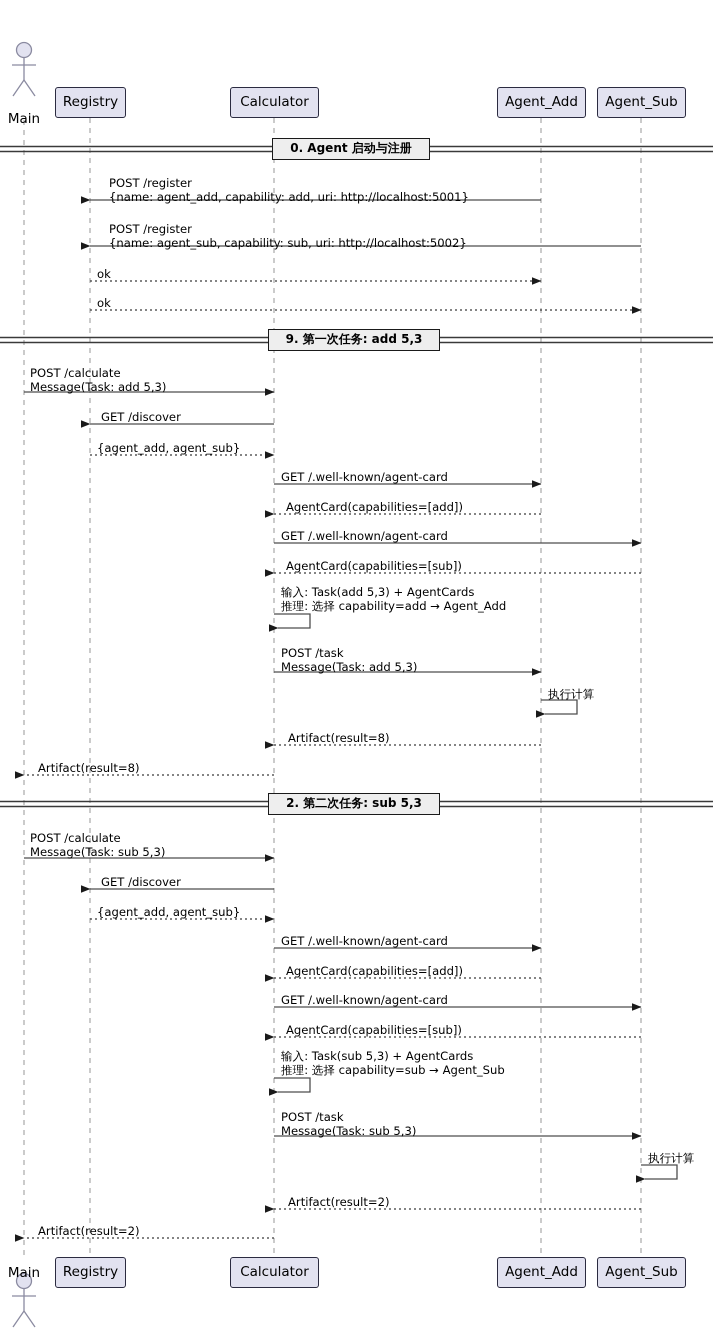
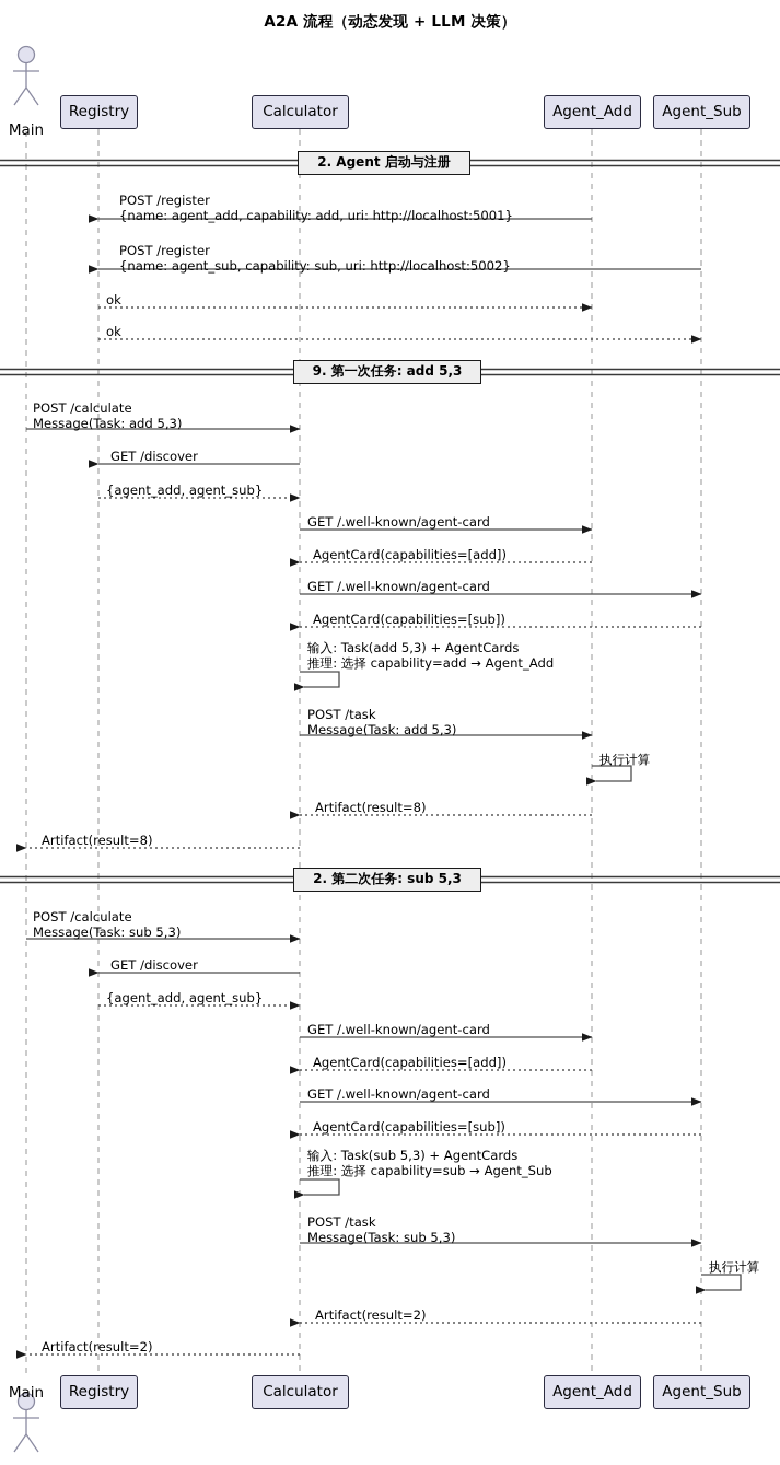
+ A2A 流程（动态发现 + LLM 决策）
  Main
  Main
  Registry
  Registry
  Calculator
  Calculator
  Agent_Add
  Agent_Add
  Agent_Sub
  Agent_Sub
- 0. Agent 启动与注册
+ 2. Agent 启动与注册
  9. 第一次任务: add 5,3
  2. 第二次任务: sub 5,3
  POST /register
  {name: agent_add, capability: add, uri: http://localhost:5001}
  POST /register
  {name: agent_sub, capability: sub, uri: http://localhost:5002}
  ok
  ok
  POST /calculate
  Message(Task: add 5,3)
  GET /discover
  {agent_add, agent_sub}
  GET /.well-known/agent-card
  AgentCard(capabilities=[add])
  GET /.well-known/agent-card
  AgentCard(capabilities=[sub])
  输入: Task(add 5,3) + AgentCards
  推理: 选择 capability=add → Agent_Add
  POST /task
  Message(Task: add 5,3)
  执行计算
  Artifact(result=8)
  Artifact(result=8)
  POST /calculate
  Message(Task: sub 5,3)
  GET /discover
  {agent_add, agent_sub}
  GET /.well-known/agent-card
  AgentCard(capabilities=[add])
  GET /.well-known/agent-card
  AgentCard(capabilities=[sub])
  输入: Task(sub 5,3) + AgentCards
  推理: 选择 capability=sub → Agent_Sub
  POST /task
  Message(Task: sub 5,3)
  执行计算
  Artifact(result=2)
  Artifact(result=2)
